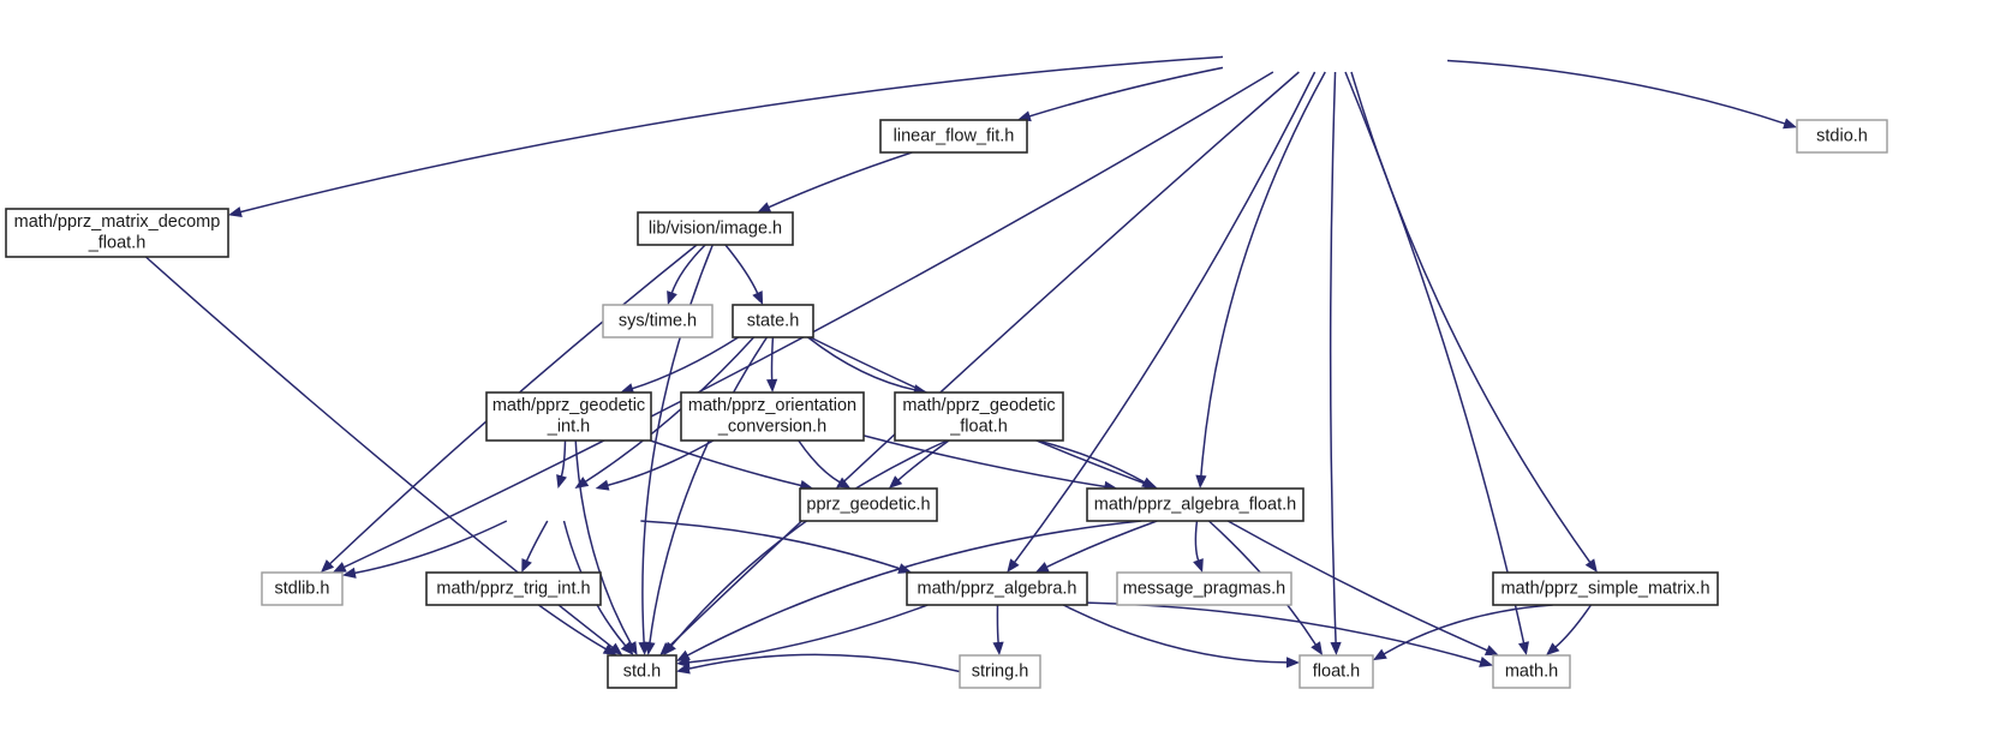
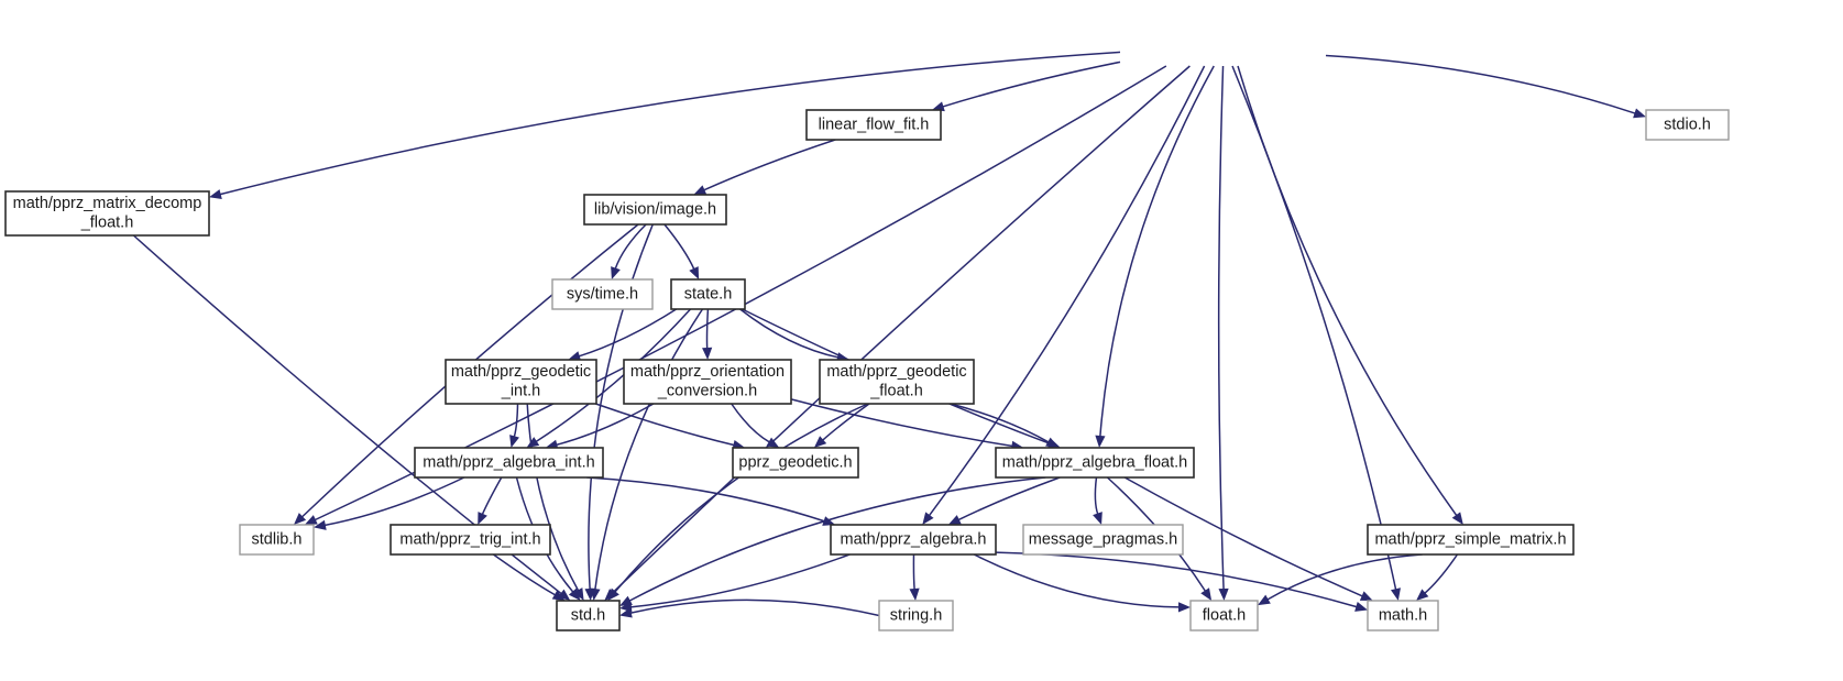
  stdio.h
  linear_flow_fit.h
  math/pprz_matrix_decomp
  _float.h
  lib/vision/image.h
  sys/time.h
  state.h
  math/pprz_geodetic
  _int.h
  math/pprz_orientation
  _conversion.h
  math/pprz_geodetic
  _float.h
+ math/pprz_algebra_int.h
  pprz_geodetic.h
  math/pprz_algebra_float.h
  stdlib.h
  math/pprz_trig_int.h
  math/pprz_algebra.h
  message_pragmas.h
  math/pprz_simple_matrix.h
  std.h
  string.h
  float.h
  math.h
